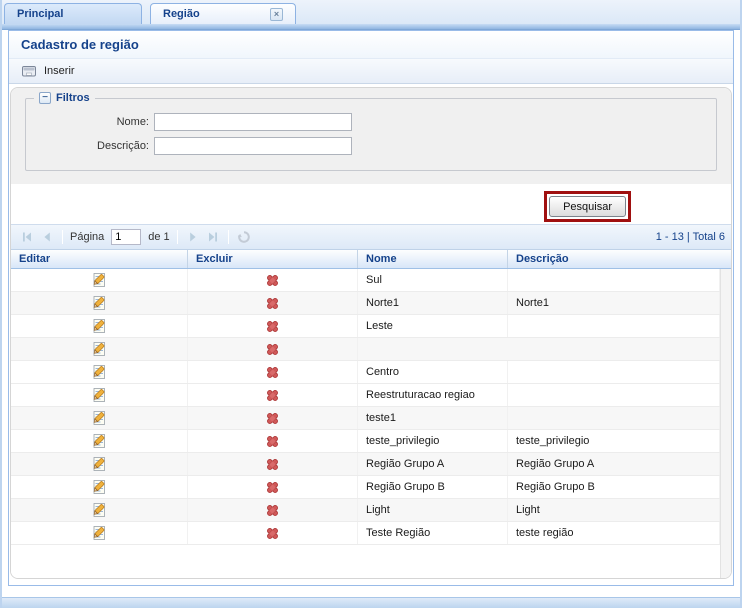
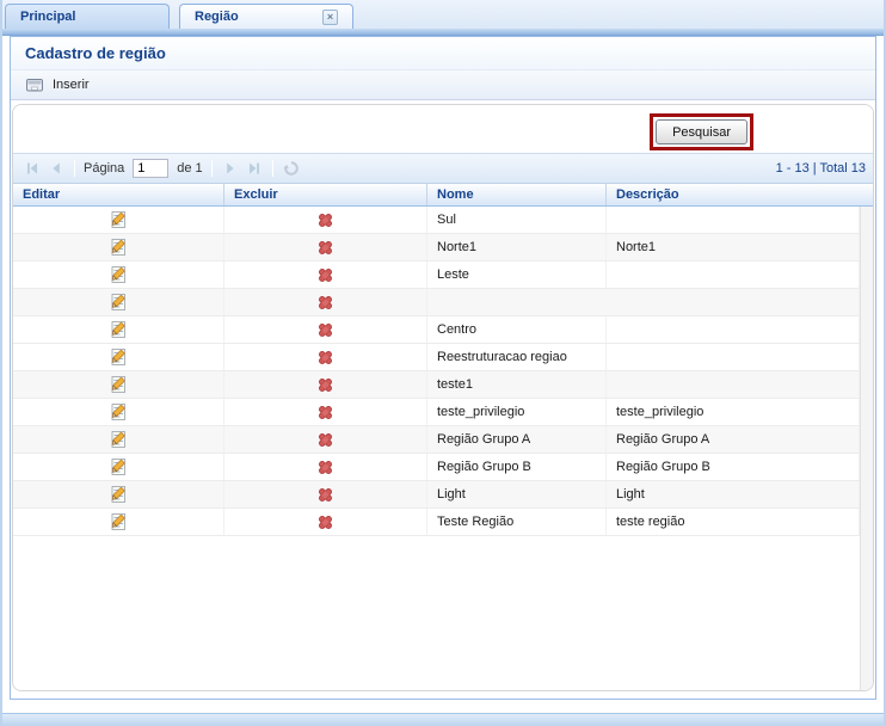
  Principal
  Região
  ×
  Cadastro de região
  Inserir
- −
- Filtros
- Nome:
- Descrição:
  Pesquisar
  Página
  1
  de 1
- 1 - 13 | Total 6
+ 1 - 13 | Total 13
  Editar
  Excluir
  Nome
  Descrição
  Sul
  Norte1
  Norte1
  Leste
  Centro
  Reestruturacao regiao
  teste1
  teste_privilegio
  teste_privilegio
  Região Grupo A
  Região Grupo A
  Região Grupo B
  Região Grupo B
  Light
  Light
  Teste Região
  teste região
